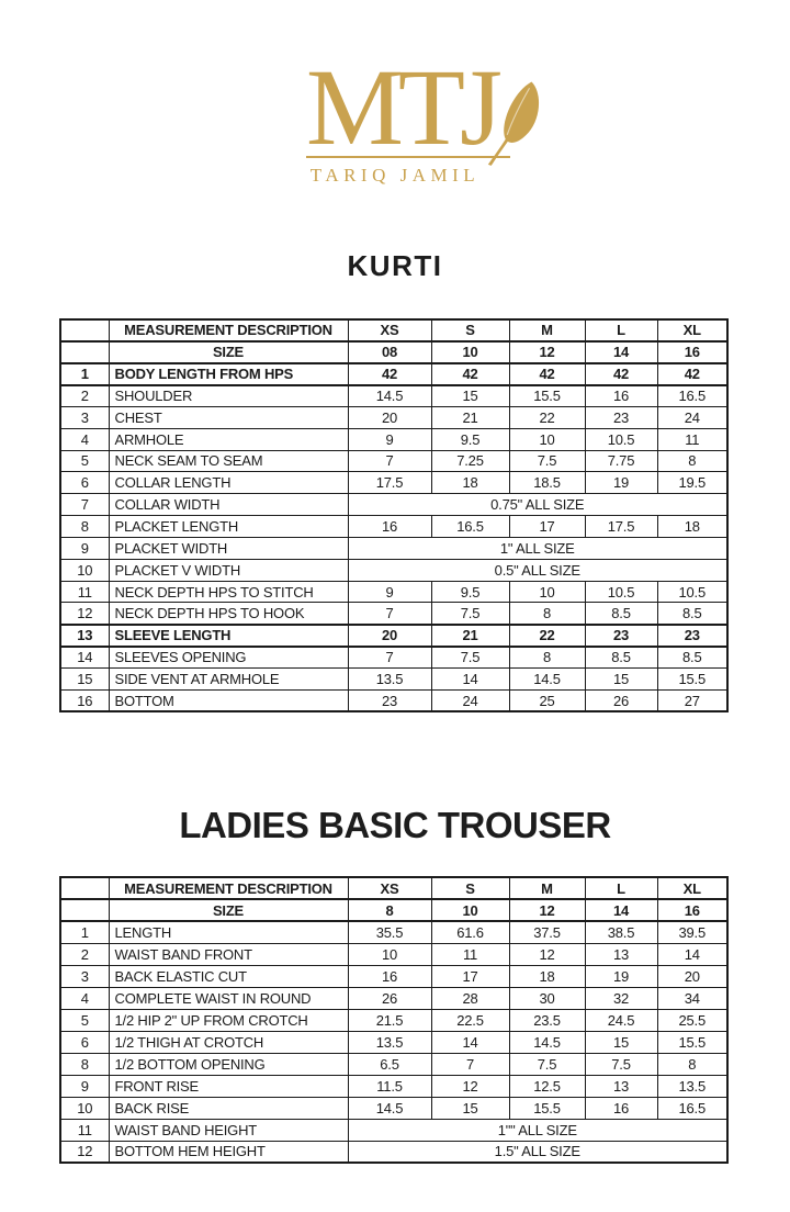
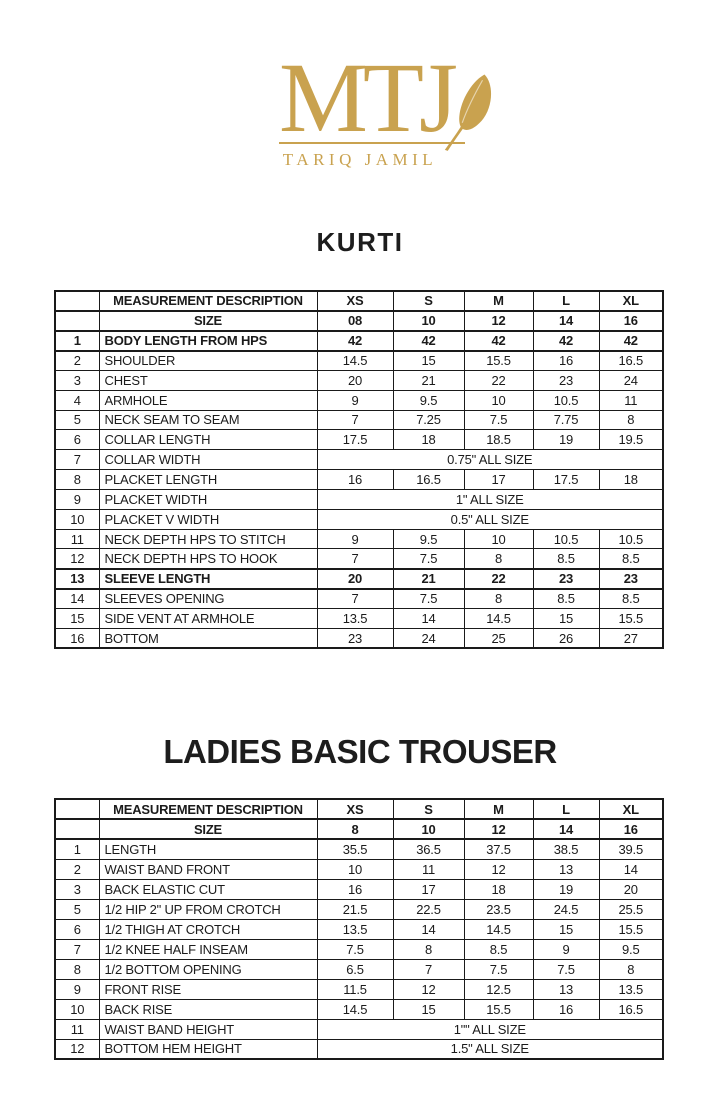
  MTJ
  TARIQ JAMIL
  KURTI
  	MEASUREMENT DESCRIPTION	XS	S	M	L	XL
  	SIZE	08	10	12	14	16
  1	BODY LENGTH FROM HPS	42	42	42	42	42
  2	SHOULDER	14.5	15	15.5	16	16.5
  3	CHEST	20	21	22	23	24
  4	ARMHOLE	9	9.5	10	10.5	11
  5	NECK SEAM TO SEAM	7	7.25	7.5	7.75	8
  6	COLLAR LENGTH	17.5	18	18.5	19	19.5
  7	COLLAR WIDTH	0.75" ALL SIZE
  8	PLACKET LENGTH	16	16.5	17	17.5	18
  9	PLACKET WIDTH	1" ALL SIZE
  10	PLACKET V WIDTH	0.5" ALL SIZE
  11	NECK DEPTH HPS TO STITCH	9	9.5	10	10.5	10.5
  12	NECK DEPTH HPS TO HOOK	7	7.5	8	8.5	8.5
  13	SLEEVE LENGTH	20	21	22	23	23
  14	SLEEVES OPENING	7	7.5	8	8.5	8.5
  15	SIDE VENT AT ARMHOLE	13.5	14	14.5	15	15.5
  16	BOTTOM	23	24	25	26	27
  LADIES BASIC TROUSER
  	MEASUREMENT DESCRIPTION	XS	S	M	L	XL
  	SIZE	8	10	12	14	16
- 1	LENGTH	35.5	61.6	37.5	38.5	39.5
+ 1	LENGTH	35.5	36.5	37.5	38.5	39.5
  2	WAIST BAND FRONT	10	11	12	13	14
  3	BACK ELASTIC CUT	16	17	18	19	20
- 4	COMPLETE WAIST IN ROUND	26	28	30	32	34
  5	1/2 HIP 2" UP FROM CROTCH	21.5	22.5	23.5	24.5	25.5
  6	1/2 THIGH AT CROTCH	13.5	14	14.5	15	15.5
+ 7	1/2 KNEE HALF INSEAM	7.5	8	8.5	9	9.5
  8	1/2 BOTTOM OPENING	6.5	7	7.5	7.5	8
  9	FRONT RISE	11.5	12	12.5	13	13.5
  10	BACK RISE	14.5	15	15.5	16	16.5
  11	WAIST BAND HEIGHT	1"" ALL SIZE
  12	BOTTOM HEM HEIGHT	1.5" ALL SIZE
